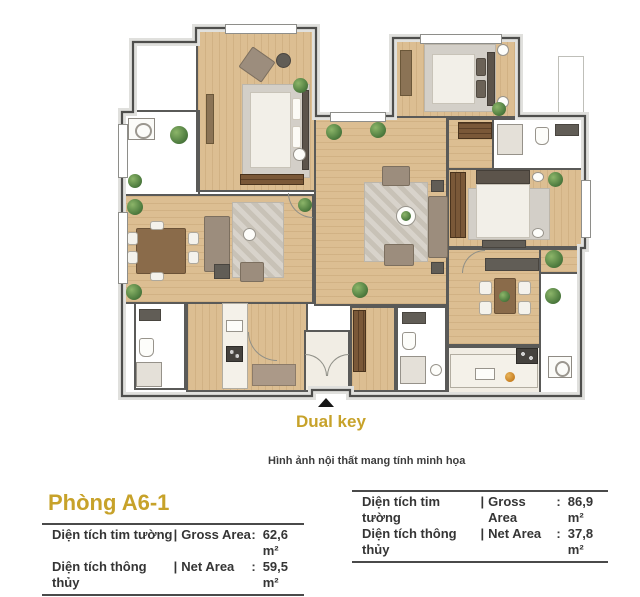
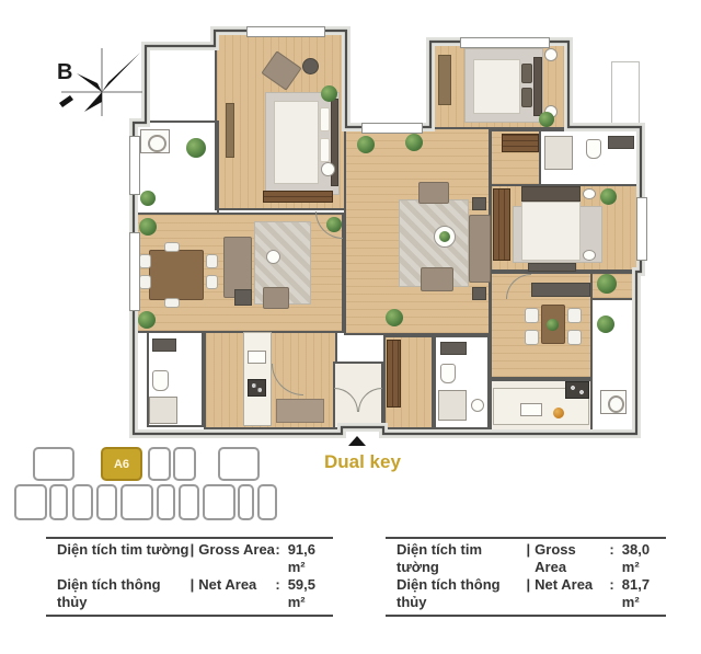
+ B
+ A6
  Dual key
- Hình ảnh nội thất mang tính minh họa
- Phòng A6-1
  Diện tích tim tường
  |
  Gross Area
  :
- 62,6 m²
+ 91,6 m²
  Diện tích thông thủy
  |
  Net Area
  :
  59,5 m²
  Diện tích tim tường
  |
  Gross Area
  :
- 86,9 m²
+ 38,0 m²
  Diện tích thông thủy
  |
  Net Area
  :
- 37,8 m²
+ 81,7 m²
